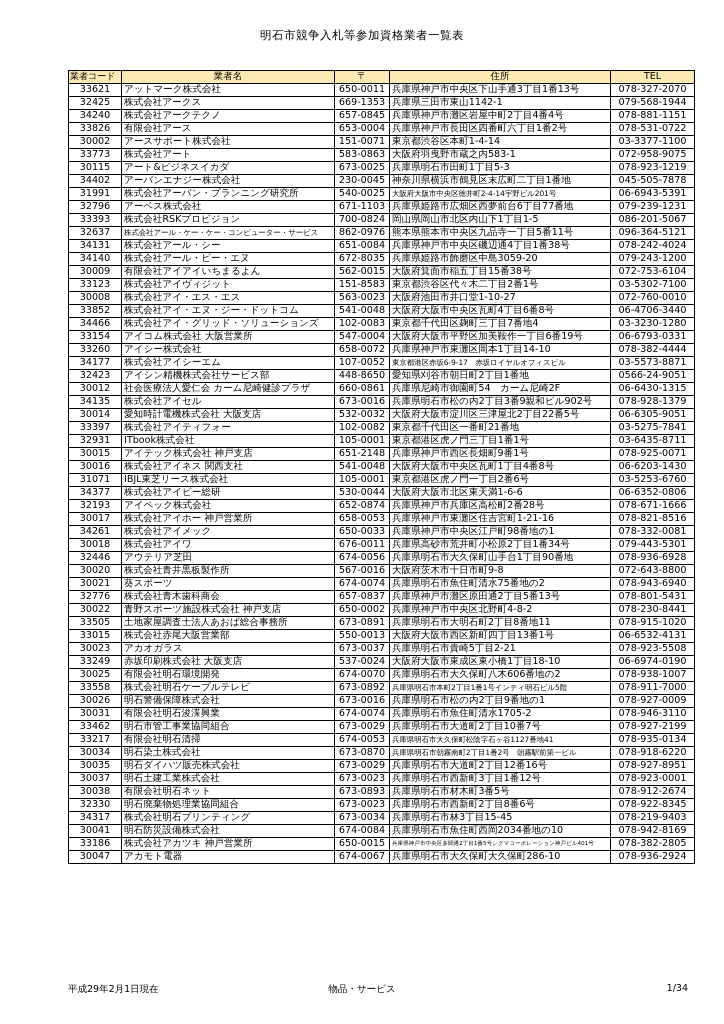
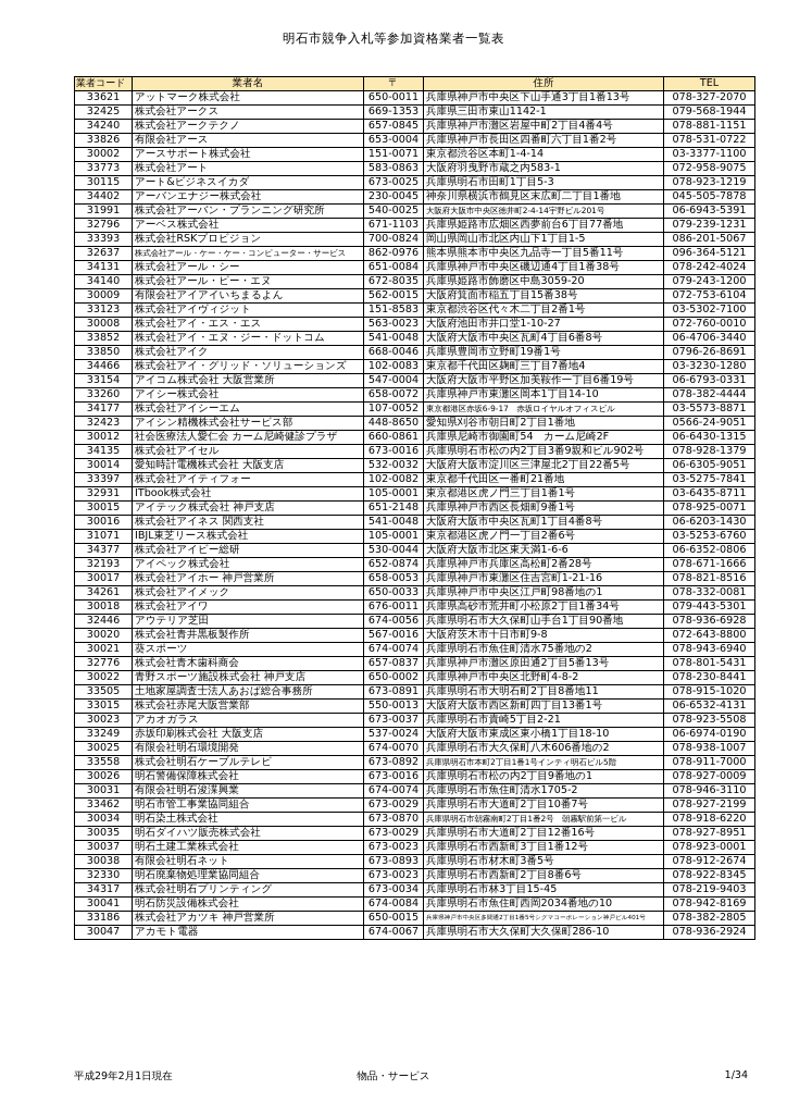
  明石市競争入札等参加資格業者一覧表
  業者コード	業者名	〒	住所	TEL
  33621	アットマーク株式会社	650-0011	兵庫県神戸市中央区下山手通3丁目1番13号	078-327-2070
  32425	株式会社アークス	669-1353	兵庫県三田市東山1142-1	079-568-1944
  34240	株式会社アークテクノ	657-0845	兵庫県神戸市灘区岩屋中町2丁目4番4号	078-881-1151
  33826	有限会社アース	653-0004	兵庫県神戸市長田区四番町六丁目1番2号	078-531-0722
  30002	アースサポート株式会社	151-0071	東京都渋谷区本町1-4-14	03-3377-1100
  33773	株式会社アート	583-0863	大阪府羽曳野市蔵之内583-1	072-958-9075
  30115	アート&ビジネスイカダ	673-0025	兵庫県明石市田町1丁目5-3	078-923-1219
  34402	アーバンエナジー株式会社	230-0045	神奈川県横浜市鶴見区末広町二丁目1番地	045-505-7878
  31991	株式会社アーバン・プランニング研究所	540-0025	大阪府大阪市中央区徳井町2-4-14宇野ビル201号	06-6943-5391
  32796	アーベス株式会社	671-1103	兵庫県姫路市広畑区西夢前台6丁目77番地	079-239-1231
  33393	株式会社RSKプロビジョン	700-0824	岡山県岡山市北区内山下1丁目1-5	086-201-5067
  32637	株式会社アール・ケー・ケー・コンピューター・サービス	862-0976	熊本県熊本市中央区九品寺一丁目5番11号	096-364-5121
  34131	株式会社アール・シー	651-0084	兵庫県神戸市中央区磯辺通4丁目1番38号	078-242-4024
  34140	株式会社アール・ビー・エヌ	672-8035	兵庫県姫路市飾磨区中島3059-20	079-243-1200
  30009	有限会社アイアイいちまるよん	562-0015	大阪府箕面市稲五丁目15番38号	072-753-6104
  33123	株式会社アイヴィジット	151-8583	東京都渋谷区代々木二丁目2番1号	03-5302-7100
  30008	株式会社アイ・エス・エス	563-0023	大阪府池田市井口堂1-10-27	072-760-0010
  33852	株式会社アイ・エヌ・ジー・ドットコム	541-0048	大阪府大阪市中央区瓦町4丁目6番8号	06-4706-3440
+ 33850	株式会社アイク	668-0046	兵庫県豊岡市立野町19番1号	0796-26-8691
  34466	株式会社アイ・グリッド・ソリューションズ	102-0083	東京都千代田区麹町三丁目7番地4	03-3230-1280
  33154	アイコム株式会社 大阪営業所	547-0004	大阪府大阪市平野区加美鞍作一丁目6番19号	06-6793-0331
  33260	アイシー株式会社	658-0072	兵庫県神戸市東灘区岡本1丁目14-10	078-382-4444
  34177	株式会社アイシーエム	107-0052	東京都港区赤坂6-9-17 赤坂ロイヤルオフィスビル	03-5573-8871
  32423	アイシン精機株式会社サービス部	448-8650	愛知県刈谷市朝日町2丁目1番地	0566-24-9051
  30012	社会医療法人愛仁会 カーム尼崎健診プラザ	660-0861	兵庫県尼崎市御園町54 カーム尼崎2F	06-6430-1315
  34135	株式会社アイセル	673-0016	兵庫県明石市松の内2丁目3番9親和ビル902号	078-928-1379
  30014	愛知時計電機株式会社 大阪支店	532-0032	大阪府大阪市淀川区三津屋北2丁目22番5号	06-6305-9051
  33397	株式会社アイティフォー	102-0082	東京都千代田区一番町21番地	03-5275-7841
  32931	ITbook株式会社	105-0001	東京都港区虎ノ門三丁目1番1号	03-6435-8711
  30015	アイテック株式会社 神戸支店	651-2148	兵庫県神戸市西区長畑町9番1号	078-925-0071
  30016	株式会社アイネス 関西支社	541-0048	大阪府大阪市中央区瓦町1丁目4番8号	06-6203-1430
  31071	IBJL東芝リース株式会社	105-0001	東京都港区虎ノ門一丁目2番6号	03-5253-6760
  34377	株式会社アイビー総研	530-0044	大阪府大阪市北区東天満1-6-6	06-6352-0806
  32193	アイペック株式会社	652-0874	兵庫県神戸市兵庫区高松町2番28号	078-671-1666
  30017	株式会社アイホー 神戸営業所	658-0053	兵庫県神戸市東灘区住吉宮町1-21-16	078-821-8516
  34261	株式会社アイメック	650-0033	兵庫県神戸市中央区江戸町98番地の1	078-332-0081
  30018	株式会社アイワ	676-0011	兵庫県高砂市荒井町小松原2丁目1番34号	079-443-5301
  32446	アウテリア芝田	674-0056	兵庫県明石市大久保町山手台1丁目90番地	078-936-6928
  30020	株式会社青井黒板製作所	567-0016	大阪府茨木市十日市町9-8	072-643-8800
  30021	葵スポーツ	674-0074	兵庫県明石市魚住町清水75番地の2	078-943-6940
  32776	株式会社青木歯科商会	657-0837	兵庫県神戸市灘区原田通2丁目5番13号	078-801-5431
  30022	青野スポーツ施設株式会社 神戸支店	650-0002	兵庫県神戸市中央区北野町4-8-2	078-230-8441
  33505	土地家屋調査士法人あおば総合事務所	673-0891	兵庫県明石市大明石町2丁目8番地11	078-915-1020
  33015	株式会社赤尾大阪営業部	550-0013	大阪府大阪市西区新町四丁目13番1号	06-6532-4131
  30023	アカオガラス	673-0037	兵庫県明石市貴崎5丁目2-21	078-923-5508
  33249	赤坂印刷株式会社 大阪支店	537-0024	大阪府大阪市東成区東小橋1丁目18-10	06-6974-0190
  30025	有限会社明石環境開発	674-0070	兵庫県明石市大久保町八木606番地の2	078-938-1007
  33558	株式会社明石ケーブルテレビ	673-0892	兵庫県明石市本町2丁目1番1号インティ明石ビル5階	078-911-7000
  30026	明石警備保障株式会社	673-0016	兵庫県明石市松の内2丁目9番地の1	078-927-0009
  30031	有限会社明石浚渫興業	674-0074	兵庫県明石市魚住町清水1705-2	078-946-3110
  33462	明石市管工事業協同組合	673-0029	兵庫県明石市大道町2丁目10番7号	078-927-2199
- 33217	有限会社明石清掃	674-0053	兵庫県明石市大久保町松陰字石ヶ谷1127番地41	078-935-0134
  30034	明石染土株式会社	673-0870	兵庫県明石市朝霧南町2丁目1番2号 朝霧駅前第一ビル	078-918-6220
  30035	明石ダイハツ販売株式会社	673-0029	兵庫県明石市大道町2丁目12番16号	078-927-8951
  30037	明石土建工業株式会社	673-0023	兵庫県明石市西新町3丁目1番12号	078-923-0001
  30038	有限会社明石ネット	673-0893	兵庫県明石市材木町3番5号	078-912-2674
  32330	明石廃棄物処理業協同組合	673-0023	兵庫県明石市西新町2丁目8番6号	078-922-8345
  34317	株式会社明石プリンティング	673-0034	兵庫県明石市林3丁目15-45	078-219-9403
  30041	明石防災設備株式会社	674-0084	兵庫県明石市魚住町西岡2034番地の10	078-942-8169
  30047	アカモト電器	674-0067	兵庫県明石市大久保町大久保町286-10	078-936-2924
  平成29年2月1日現在
  物品・サービス
  1/34
